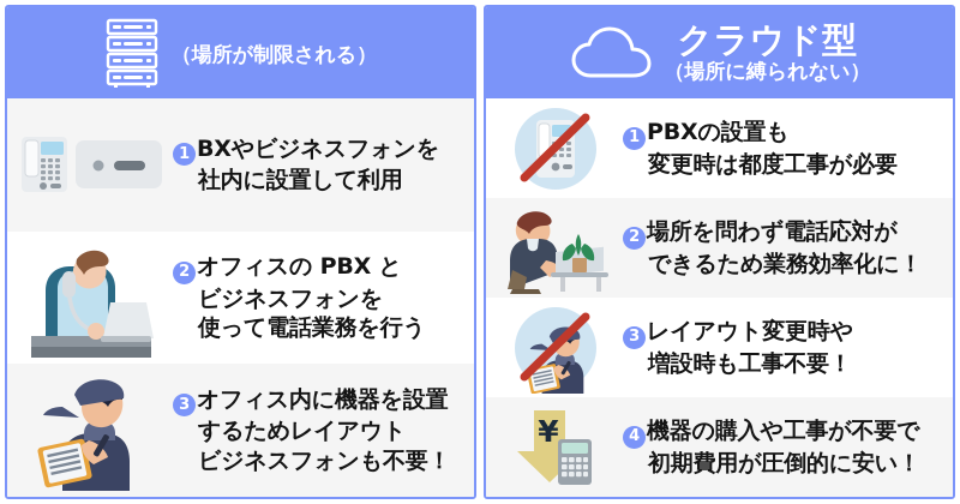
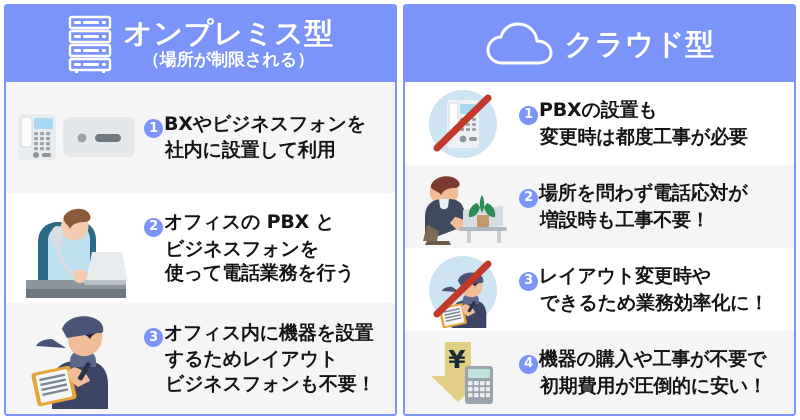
+ オンプレミス型
  （場所が制限される）
  1 BXやビジネスフォンを
  社内に設置して利用
  2 オフィスの PBX と
  ビジネスフォンを
  使って電話業務を行う
  3 オフィス内に機器を設置
  するためレイアウト
  ビジネスフォンも不要！
  クラウド型
- （場所に縛られない）
  1 PBXの設置も
  変更時は都度工事が必要
  2 場所を問わず電話応対が
- できるため業務効率化に！
+ 増設時も工事不要！
  3 レイアウト変更時や
- 増設時も工事不要！
+ できるため業務効率化に！
  ¥
  4 機器の購入や工事が不要で
  初期費用が圧倒的に安い！
